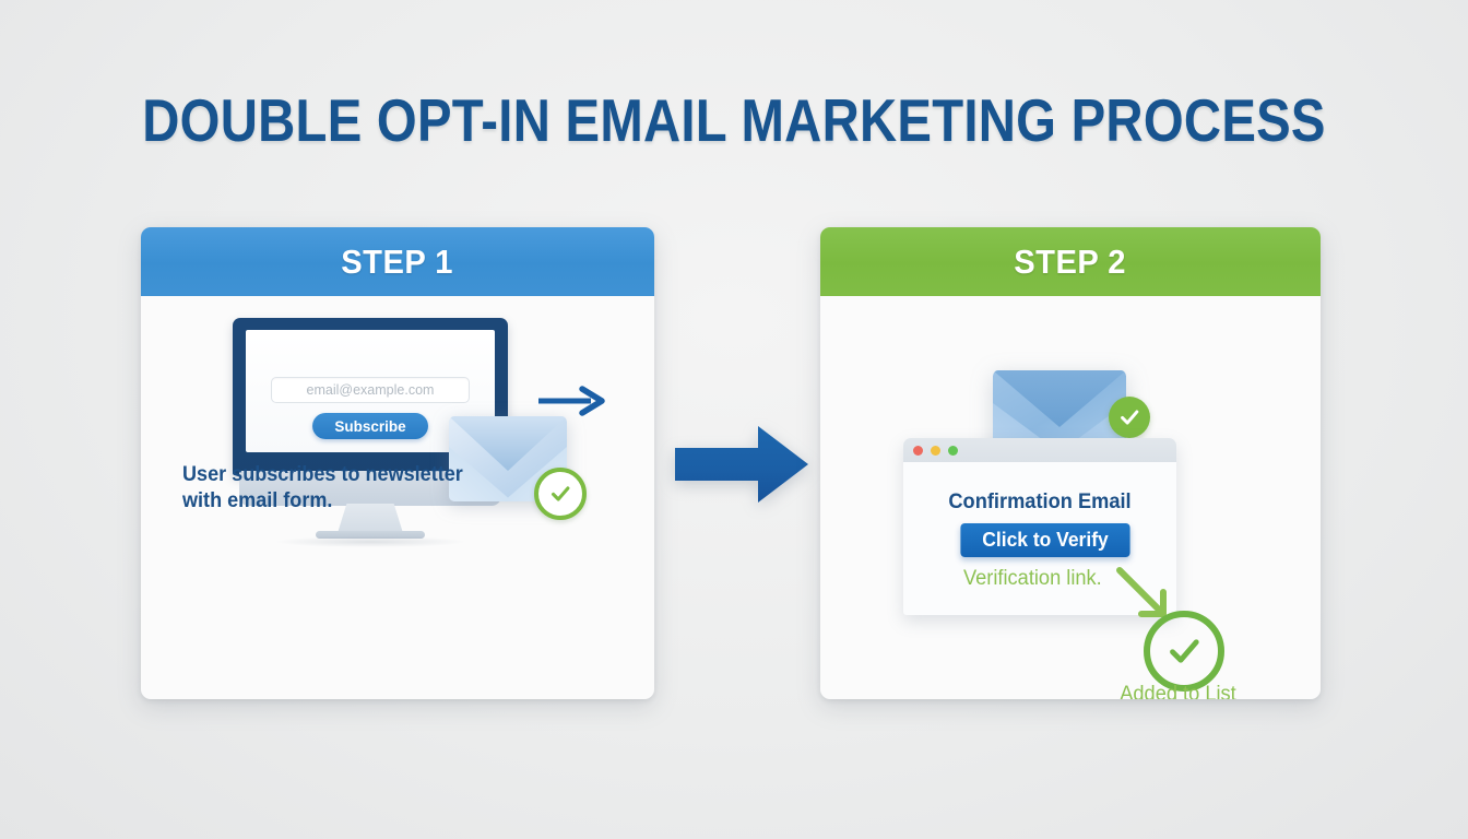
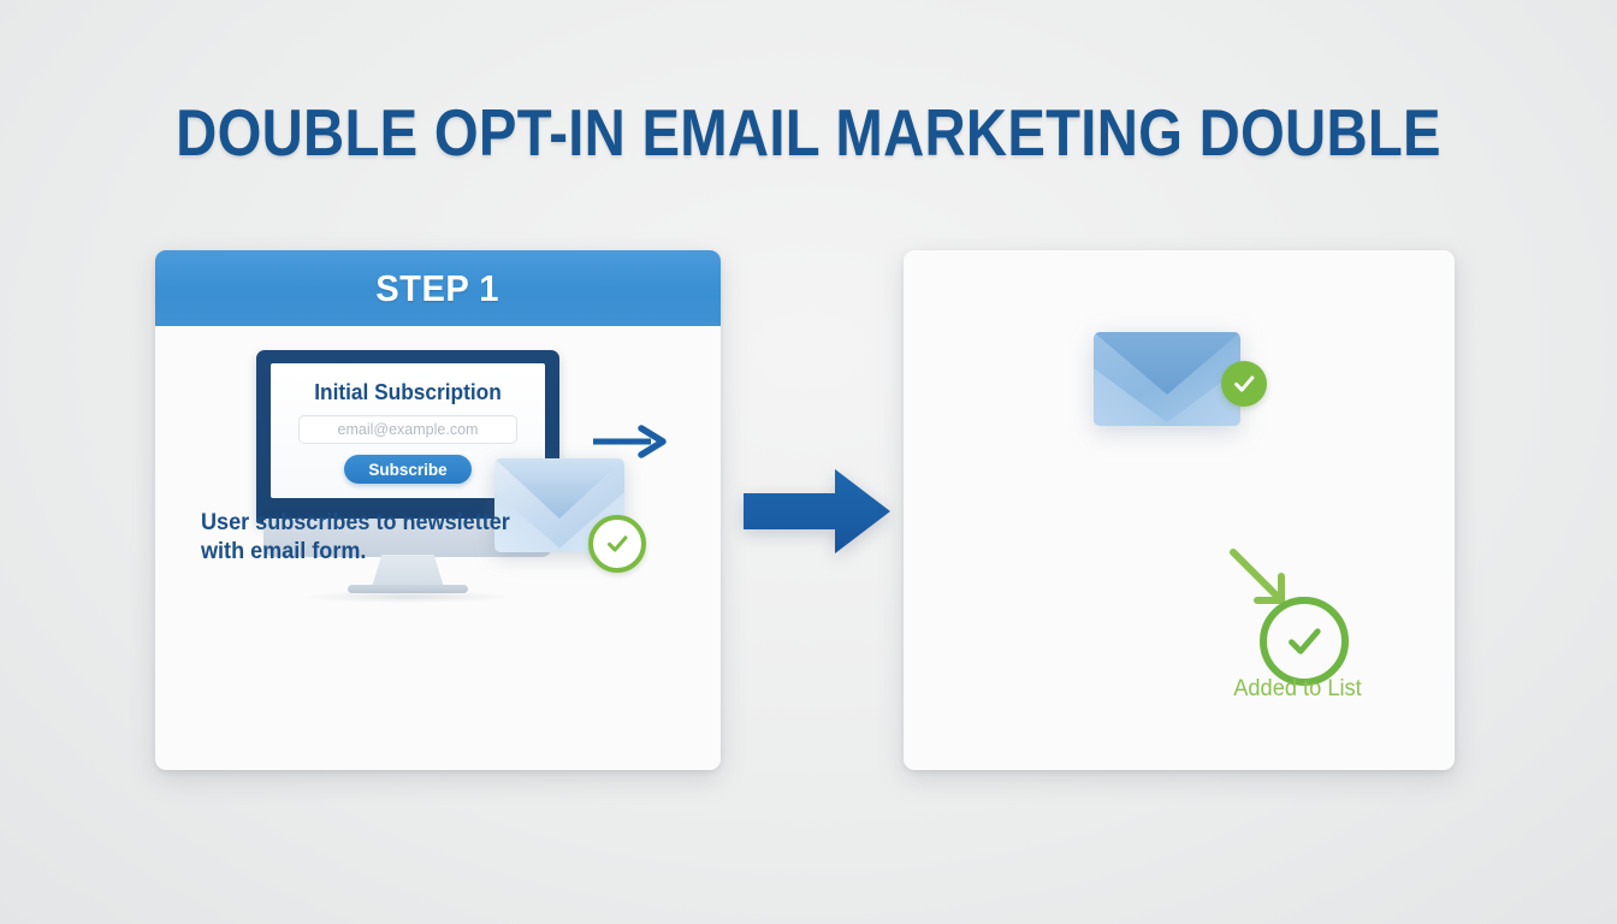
- DOUBLE OPT-IN EMAIL MARKETING PROCESS
+ DOUBLE OPT-IN EMAIL MARKETING DOUBLE
  STEP 1
+ Initial Subscription
  email@example.com
  Subscribe
  User subscribes to newsletter
  with email form.
- STEP 2
- Confirmation Email
- Click to Verify
- Verification link.
  Added to List
